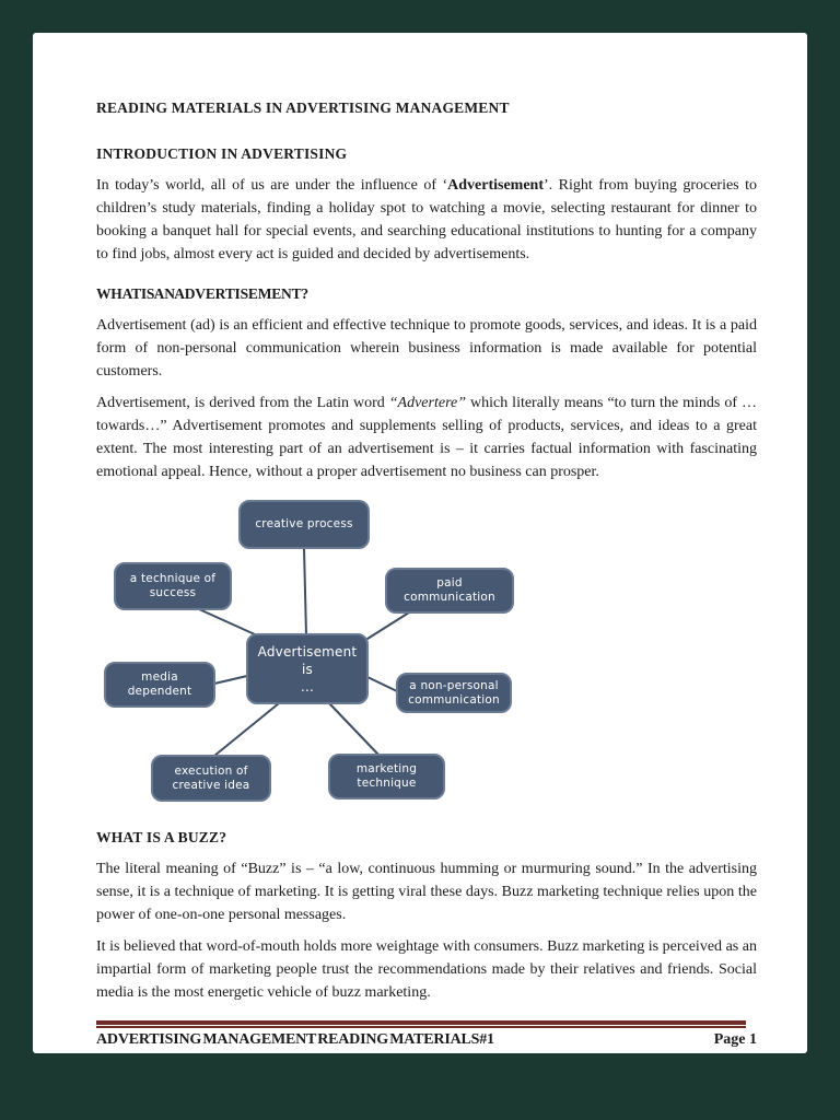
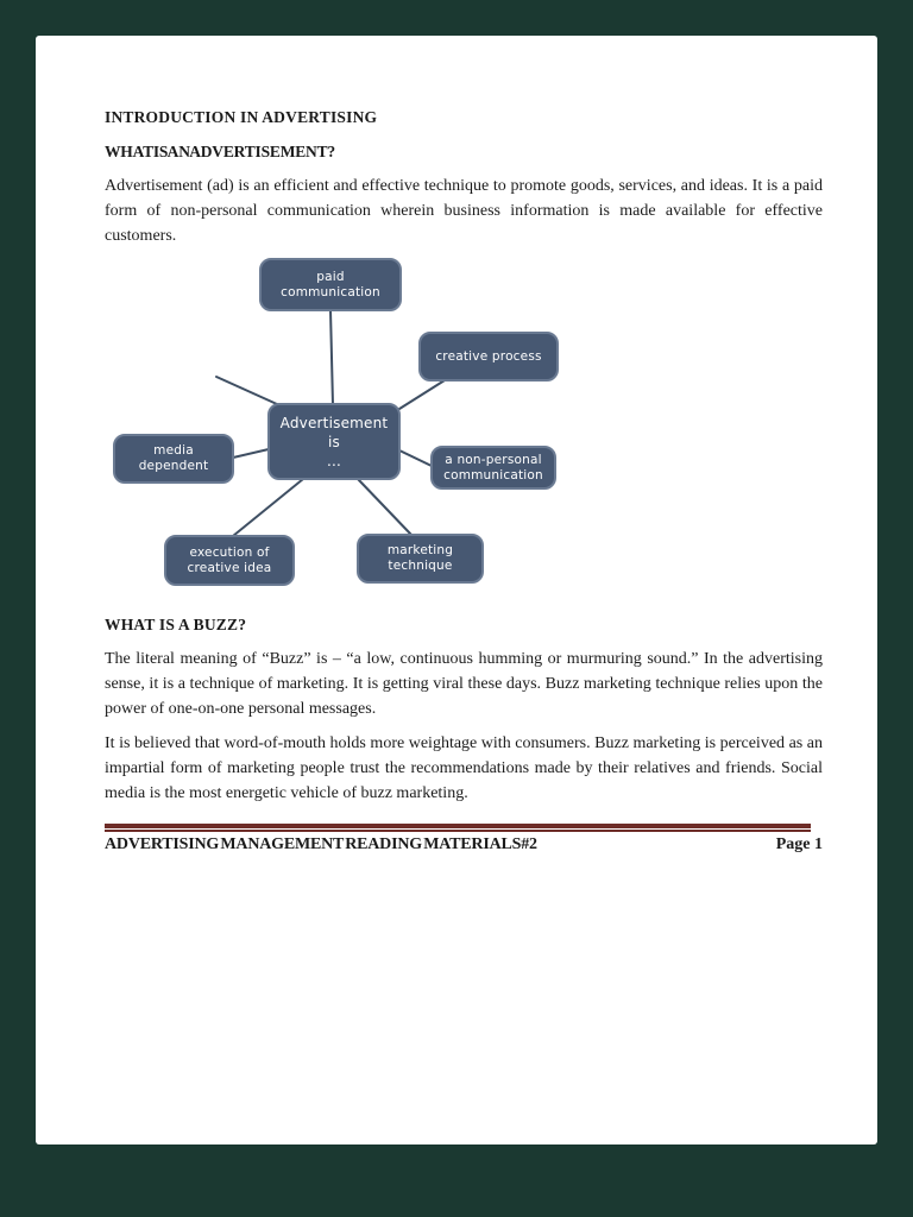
- READING MATERIALS IN ADVERTISING MANAGEMENT
  INTRODUCTION IN ADVERTISING
- In today’s world, all of us are under the influence of ‘Advertisement’. Right from buying groceries to children’s study materials, finding a holiday spot to watching a movie, selecting restaurant for dinner to booking a banquet hall for special events, and searching educational institutions to hunting for a company to find jobs, almost every act is guided and decided by advertisements.
  WHAT IS AN ADVERTISEMENT?
- Advertisement (ad) is an efficient and effective technique to promote goods, services, and ideas. It is a paid form of non-personal communication wherein business information is made available for potential customers.
+ Advertisement (ad) is an efficient and effective technique to promote goods, services, and ideas. It is a paid form of non-personal communication wherein business information is made available for effective customers.
- Advertisement, is derived from the Latin word “Advertere” which literally means “to turn the minds of … towards…” Advertisement promotes and supplements selling of products, services, and ideas to a great extent. The most interesting part of an advertisement is – it carries factual information with fascinating emotional appeal. Hence, without a proper advertisement no business can prosper.
- creative process
+ paid communication
- a technique of
- success
- paid communication
+ creative process
  media dependent
  a non-personal
  communication
  execution of
  creative idea
  marketing
  technique
  Advertisement is
  ...
  WHAT IS A BUZZ?
  The literal meaning of “Buzz” is – “a low, continuous humming or murmuring sound.” In the advertising sense, it is a technique of marketing. It is getting viral these days. Buzz marketing technique relies upon the power of one-on-one personal messages.
  It is believed that word-of-mouth holds more weightage with consumers. Buzz marketing is perceived as an impartial form of marketing people trust the recommendations made by their relatives and friends. Social media is the most energetic vehicle of buzz marketing.
- ADVERTISING MANAGEMENT READING MATERIALS#1
+ ADVERTISING MANAGEMENT READING MATERIALS#2
  Page 1
